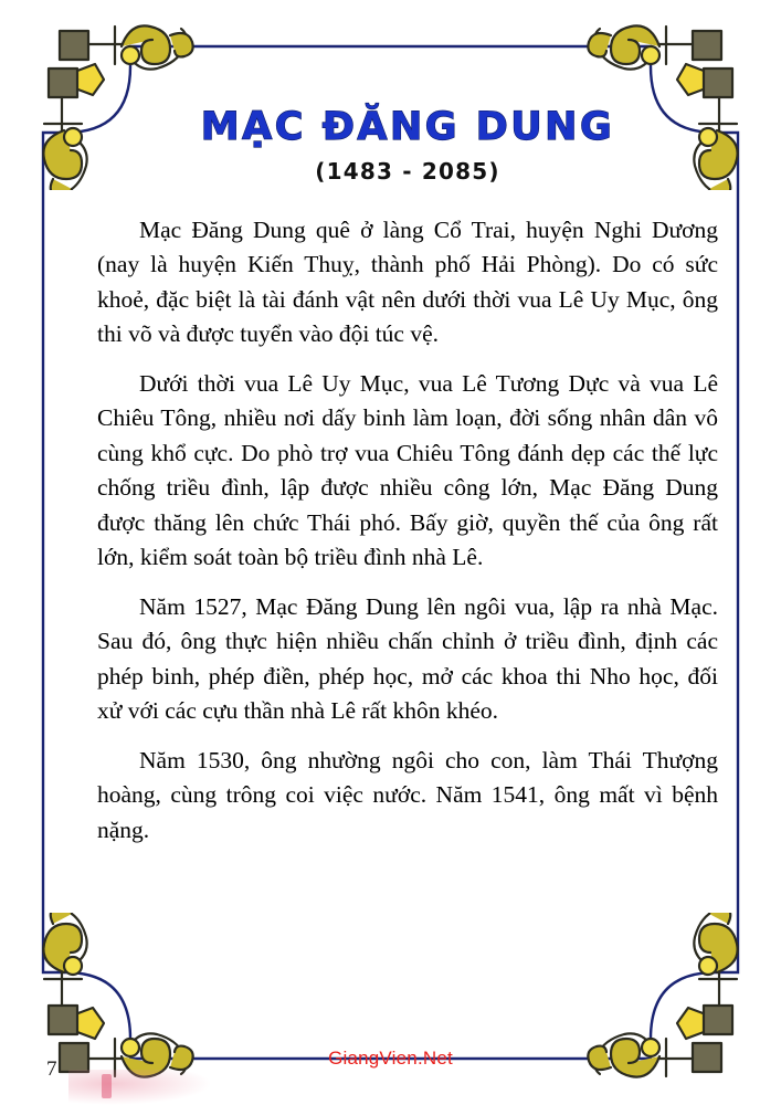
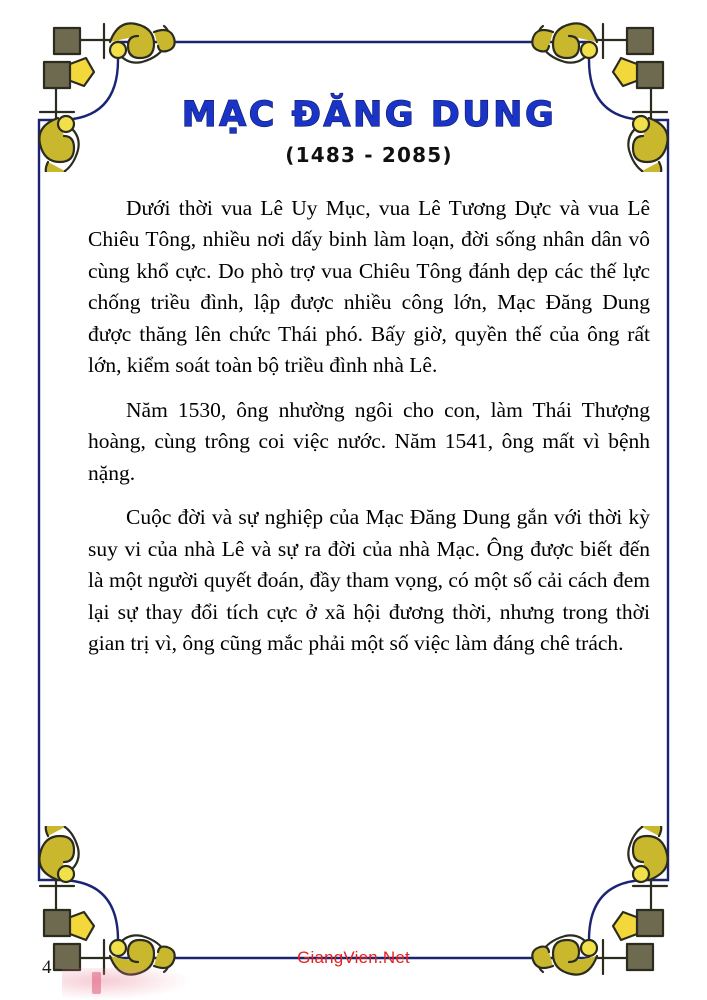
  MẠC ĐĂNG DUNG
  (1483 - 2085)
- Mạc Đăng Dung quê ở làng Cổ Trai, huyện Nghi Dương (nay là huyện Kiến Thuỵ, thành phố Hải Phòng). Do có sức khoẻ, đặc biệt là tài đánh vật nên dưới thời vua Lê Uy Mục, ông thi võ và được tuyển vào đội túc vệ.
  Dưới thời vua Lê Uy Mục, vua Lê Tương Dực và vua Lê Chiêu Tông, nhiều nơi dấy binh làm loạn, đời sống nhân dân vô cùng khổ cực. Do phò trợ vua Chiêu Tông đánh dẹp các thế lực chống triều đình, lập được nhiều công lớn, Mạc Đăng Dung được thăng lên chức Thái phó. Bấy giờ, quyền thế của ông rất lớn, kiểm soát toàn bộ triều đình nhà Lê.
- Năm 1527, Mạc Đăng Dung lên ngôi vua, lập ra nhà Mạc. Sau đó, ông thực hiện nhiều chấn chỉnh ở triều đình, định các phép binh, phép điền, phép học, mở các khoa thi Nho học, đối xử với các cựu thần nhà Lê rất khôn khéo.
  Năm 1530, ông nhường ngôi cho con, làm Thái Thượng hoàng, cùng trông coi việc nước. Năm 1541, ông mất vì bệnh nặng.
+ Cuộc đời và sự nghiệp của Mạc Đăng Dung gắn với thời kỳ suy vi của nhà Lê và sự ra đời của nhà Mạc. Ông được biết đến là một người quyết đoán, đầy tham vọng, có một số cải cách đem lại sự thay đổi tích cực ở xã hội đương thời, nhưng trong thời gian trị vì, ông cũng mắc phải một số việc làm đáng chê trách.
- 7
+ 4
  GiangVien.Net
